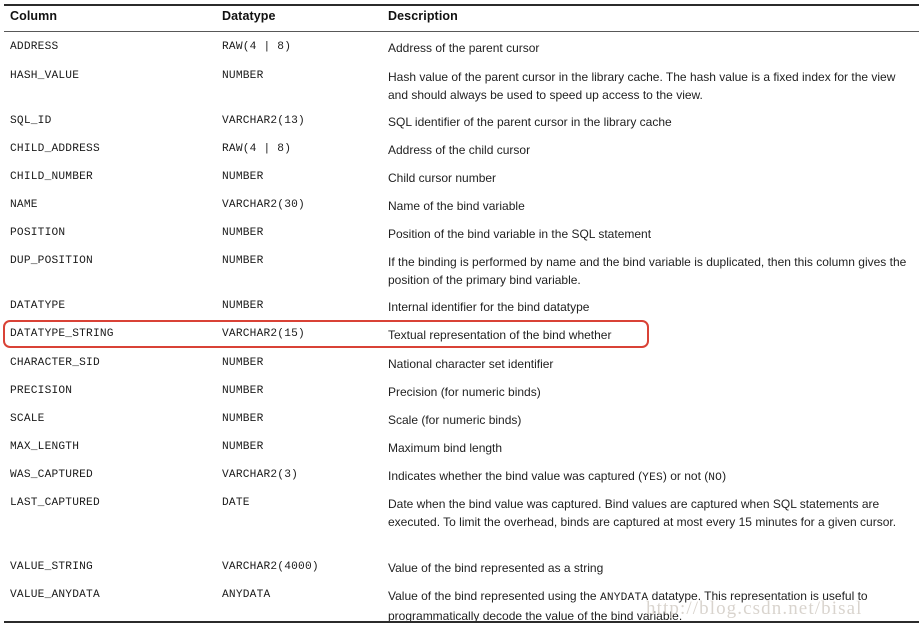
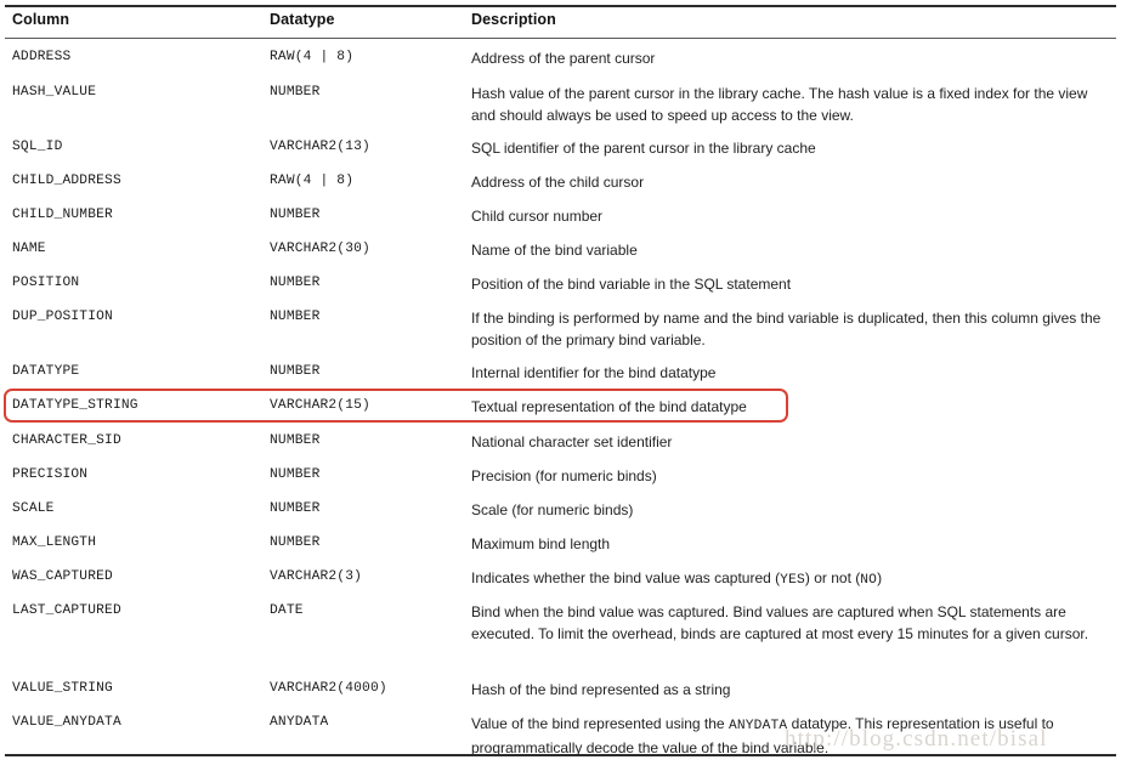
  Column
  Datatype
  Description
  ADDRESS
  RAW(4 | 8)
  Address of the parent cursor
  HASH_VALUE
  NUMBER
  Hash value of the parent cursor in the library cache. The hash value is a fixed index for the view and should always be used to speed up access to the view.
  SQL_ID
  VARCHAR2(13)
  SQL identifier of the parent cursor in the library cache
  CHILD_ADDRESS
  RAW(4 | 8)
  Address of the child cursor
  CHILD_NUMBER
  NUMBER
  Child cursor number
  NAME
  VARCHAR2(30)
  Name of the bind variable
  POSITION
  NUMBER
  Position of the bind variable in the SQL statement
  DUP_POSITION
  NUMBER
  If the binding is performed by name and the bind variable is duplicated, then this column gives the position of the primary bind variable.
  DATATYPE
  NUMBER
  Internal identifier for the bind datatype
  DATATYPE_STRING
  VARCHAR2(15)
- Textual representation of the bind whether
+ Textual representation of the bind datatype
  CHARACTER_SID
  NUMBER
  National character set identifier
  PRECISION
  NUMBER
  Precision (for numeric binds)
  SCALE
  NUMBER
  Scale (for numeric binds)
  MAX_LENGTH
  NUMBER
  Maximum bind length
  WAS_CAPTURED
  VARCHAR2(3)
  Indicates whether the bind value was captured (YES) or not (NO)
  LAST_CAPTURED
  DATE
- Date when the bind value was captured. Bind values are captured when SQL statements are executed. To limit the overhead, binds are captured at most every 15 minutes for a given cursor.
+ Bind when the bind value was captured. Bind values are captured when SQL statements are executed. To limit the overhead, binds are captured at most every 15 minutes for a given cursor.
  VALUE_STRING
  VARCHAR2(4000)
- Value of the bind represented as a string
+ Hash of the bind represented as a string
  VALUE_ANYDATA
  ANYDATA
  Value of the bind represented using the ANYDATA datatype. This representation is useful to programmatically decode the value of the bind variable.
  http://blog.csdn.net/bisal
